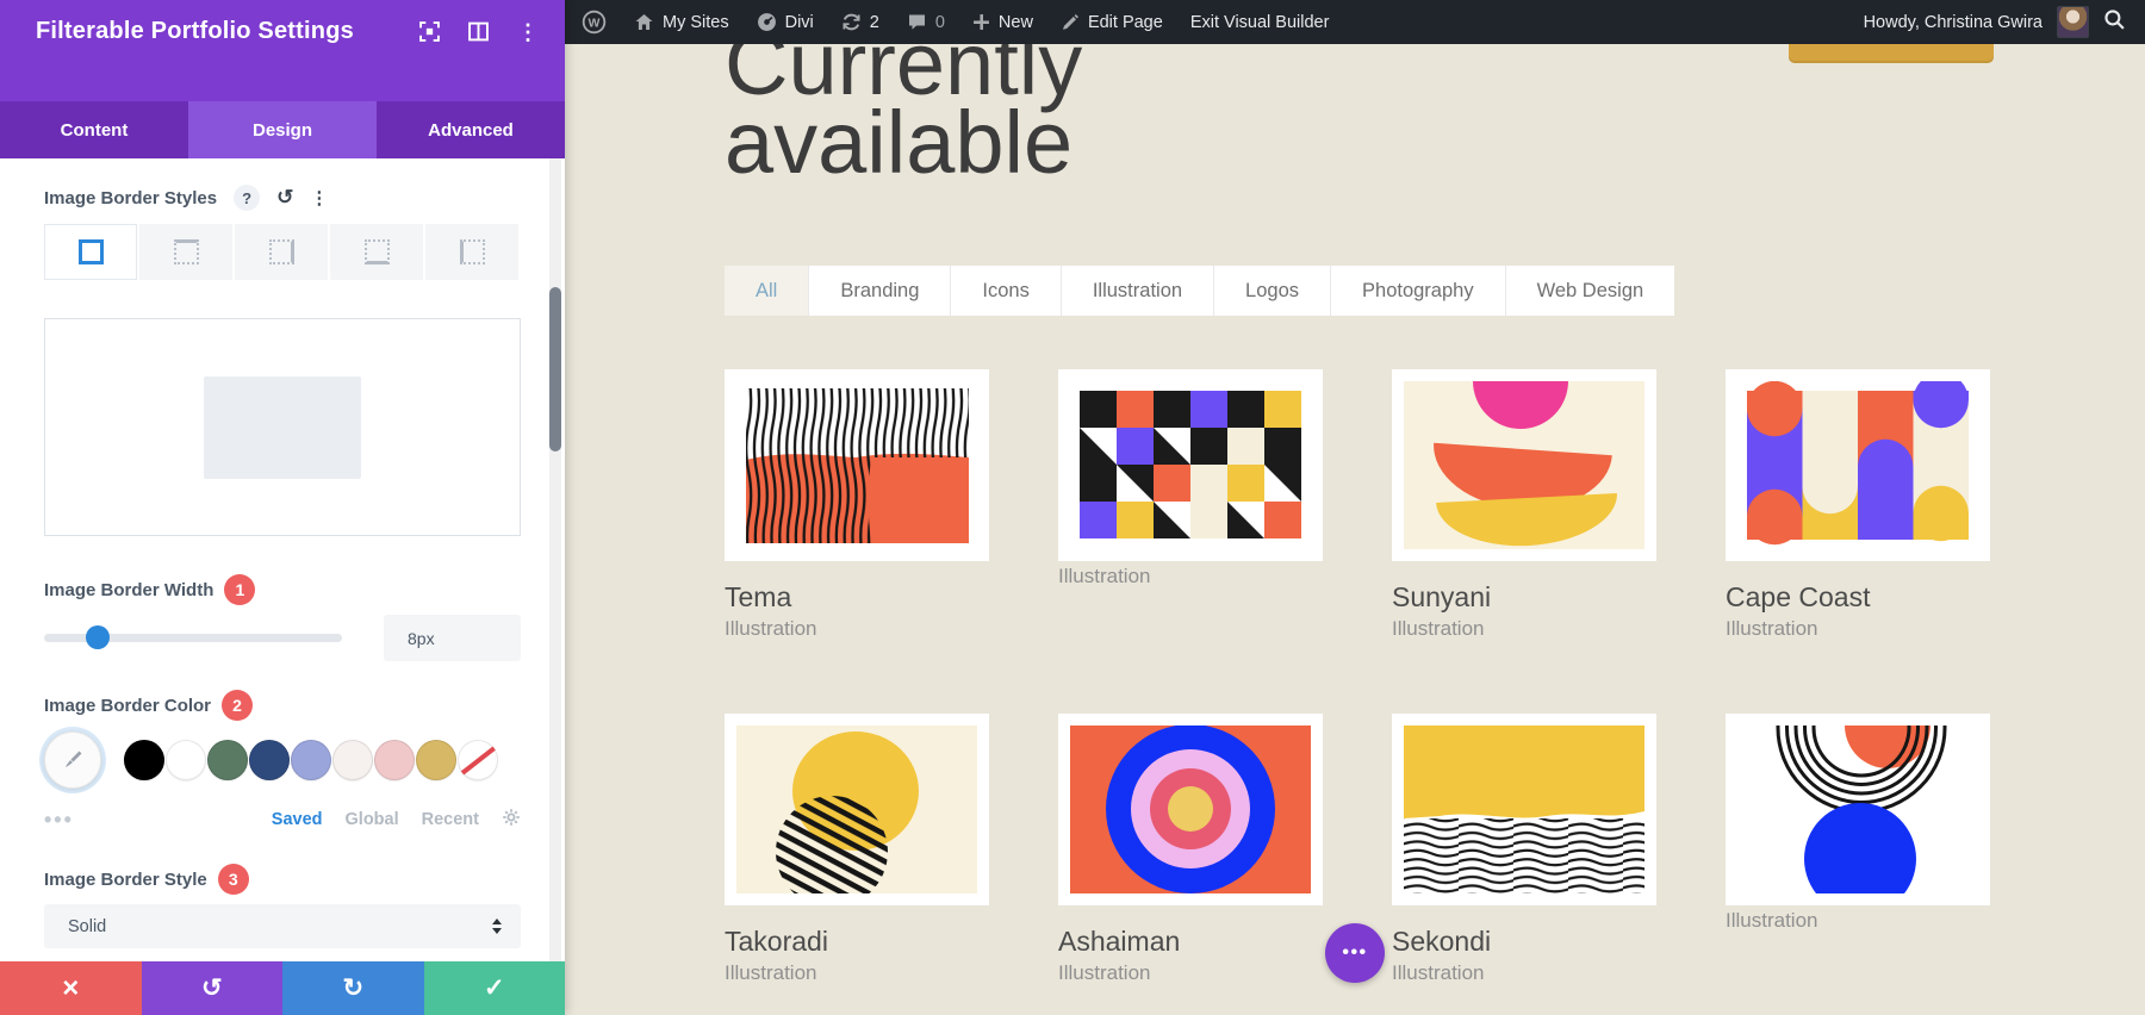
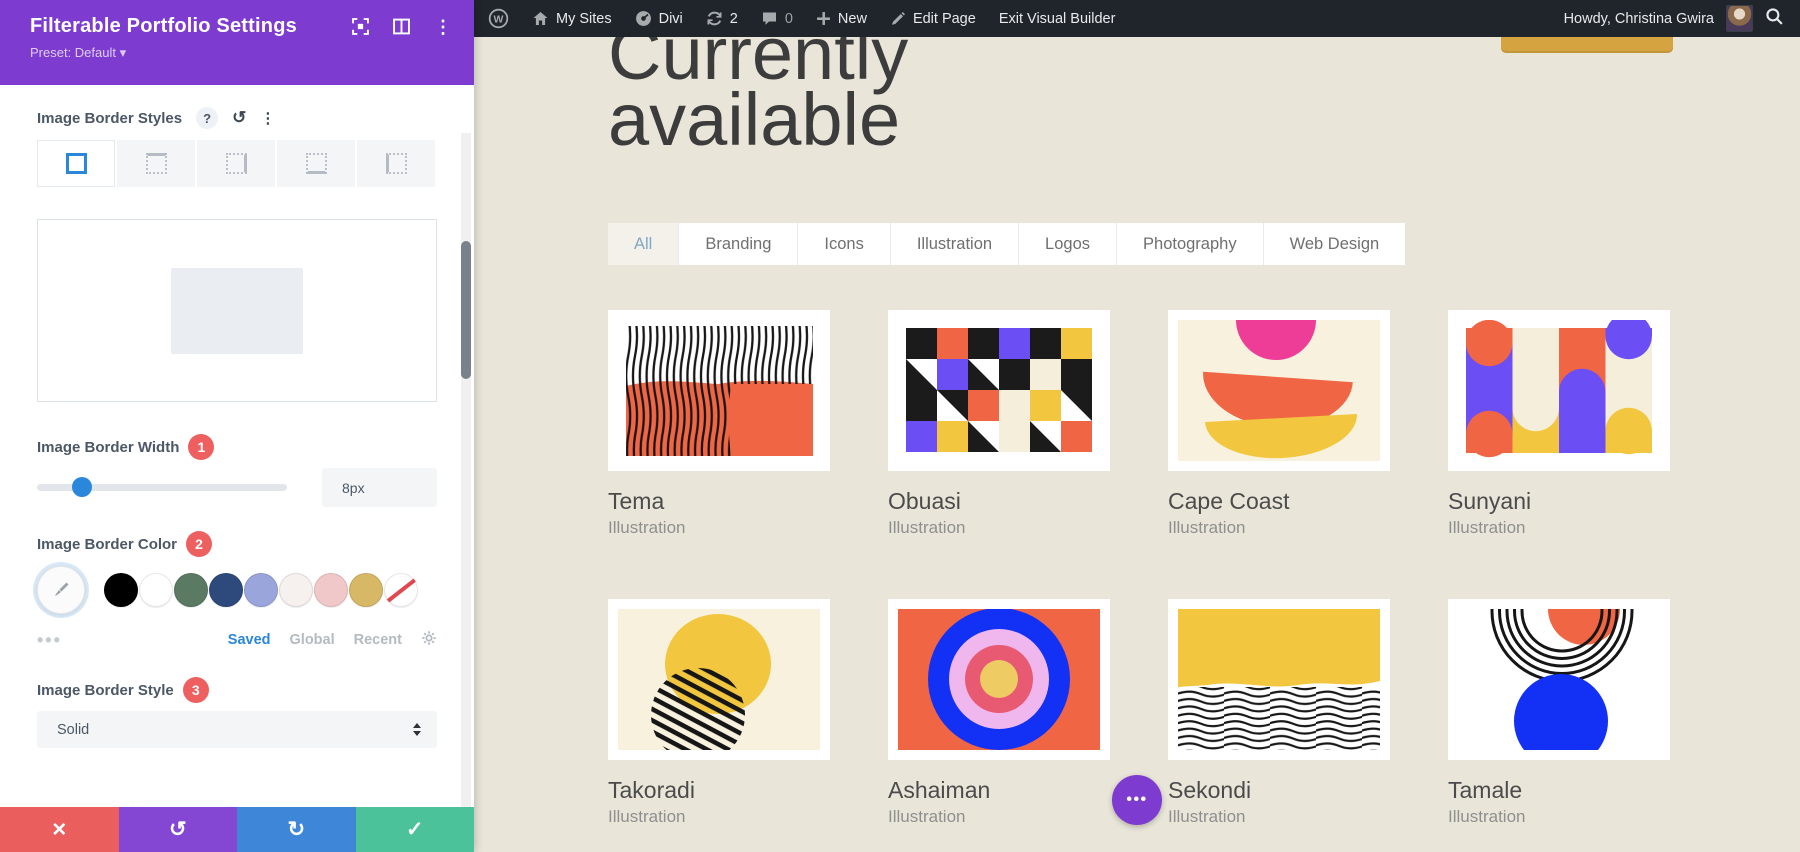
  W
  My Sites
  Divi
  2
  0
  New
  Edit Page
  Exit Visual Builder
  Howdy, Christina Gwira
  Currently available
  All
  Branding
  Icons
  Illustration
  Logos
  Photography
  Web Design
  Tema
  Illustration
+ Obuasi
  Illustration
- Sunyani
+ Cape Coast
  Illustration
- Cape Coast
+ Sunyani
  Illustration
  Takoradi
  Illustration
  Ashaiman
  Illustration
  Sekondi
  Illustration
+ Tamale
  Illustration
  •••
  Filterable Portfolio Settings
+ Preset: Default ▾
  ⋮
- Content
- Design
- Advanced
  Image Border Styles
  ?
  ↺
  ⋮
  Image Border Width
  1
  8px
  Image Border Color
  2
  •••
  Saved
  Global
  Recent
  Image Border Style
  3
  Solid
  ×
  ↺
  ↻
  ✓
